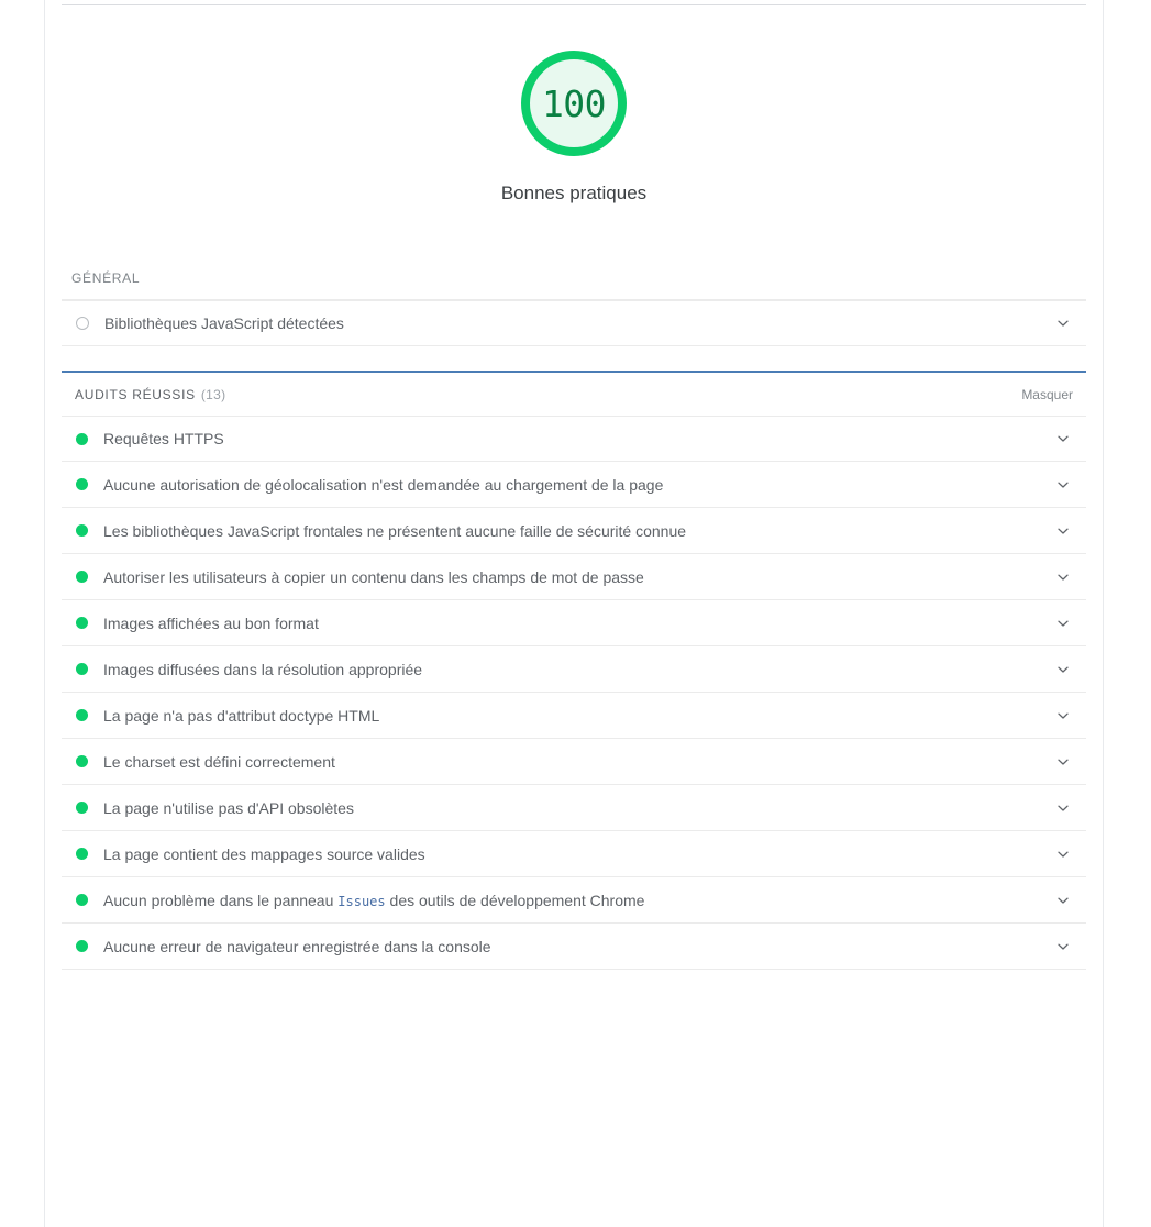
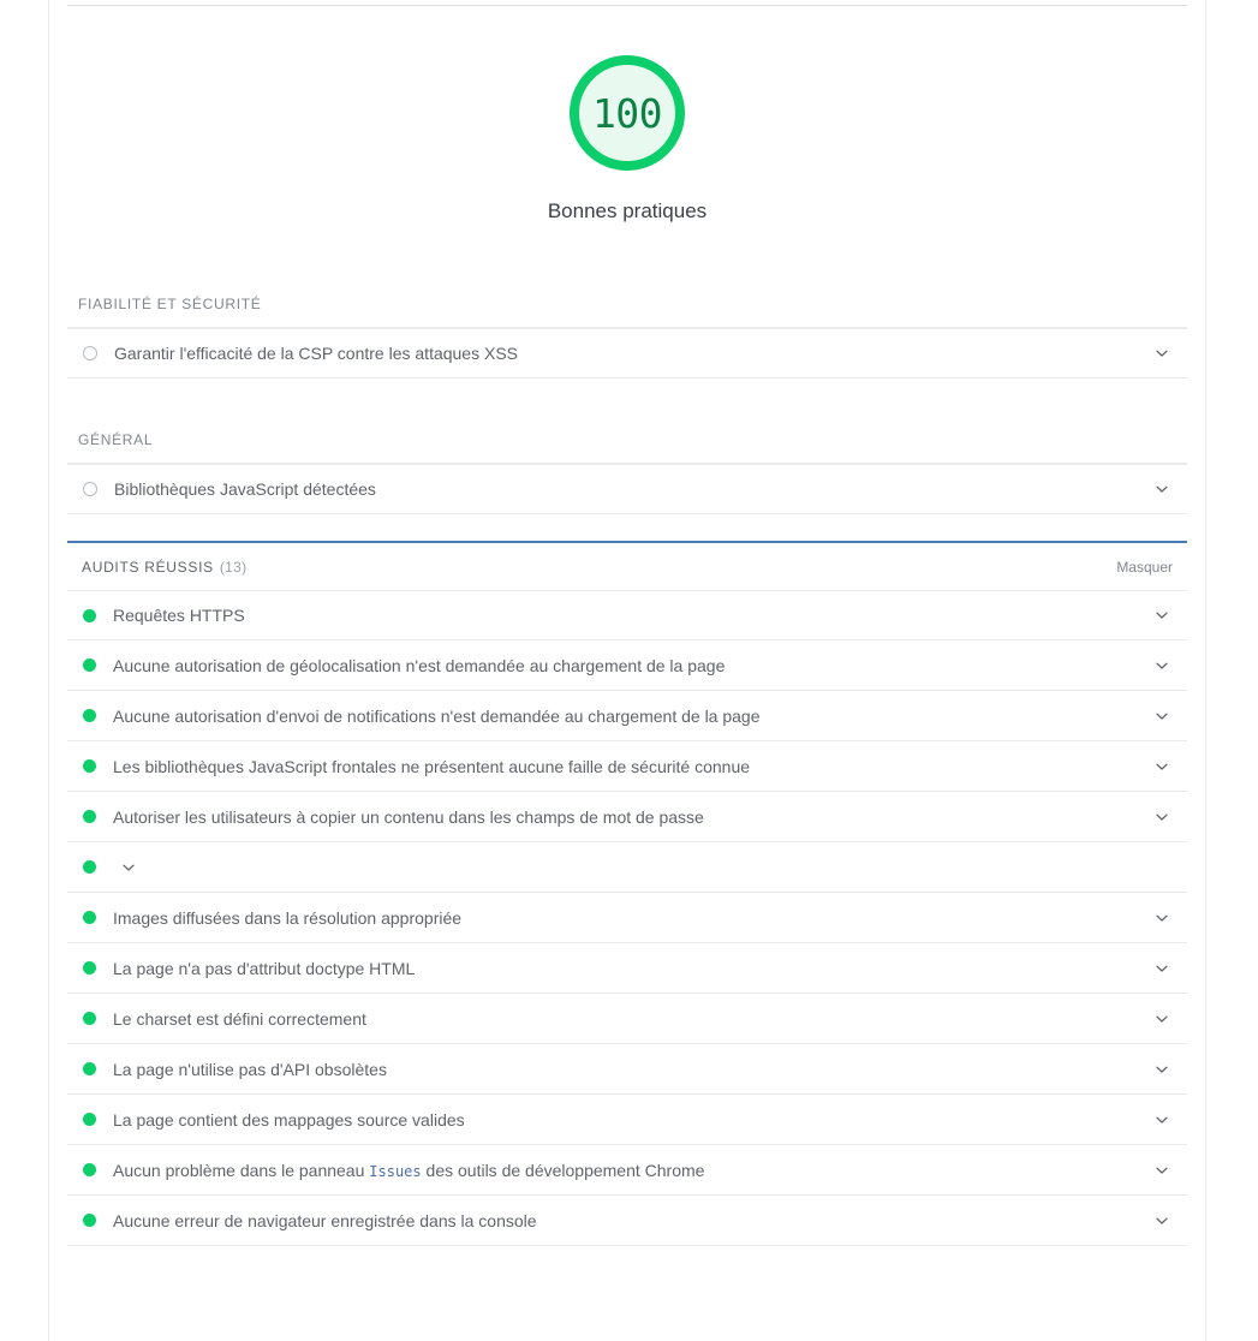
  100
  Bonnes pratiques
+ FIABILITÉ ET SÉCURITÉ
+ Garantir l'efficacité de la CSP contre les attaques XSS
  GÉNÉRAL
  Bibliothèques JavaScript détectées
  AUDITS RÉUSSIS
  (13)
  Masquer
  Requêtes HTTPS
  Aucune autorisation de géolocalisation n'est demandée au chargement de la page
+ Aucune autorisation d'envoi de notifications n'est demandée au chargement de la page
  Les bibliothèques JavaScript frontales ne présentent aucune faille de sécurité connue
  Autoriser les utilisateurs à copier un contenu dans les champs de mot de passe
- Images affichées au bon format
  Images diffusées dans la résolution appropriée
  La page n'a pas d'attribut doctype HTML
  Le charset est défini correctement
  La page n'utilise pas d'API obsolètes
  La page contient des mappages source valides
  Aucun problème dans le panneau Issues des outils de développement Chrome
  Aucune erreur de navigateur enregistrée dans la console
